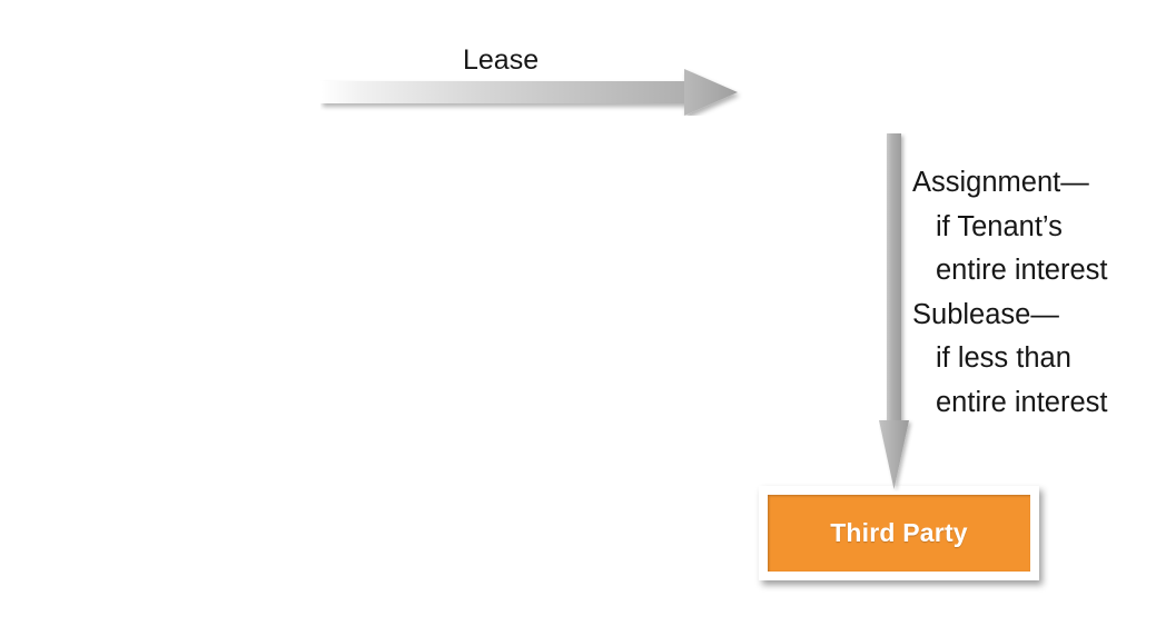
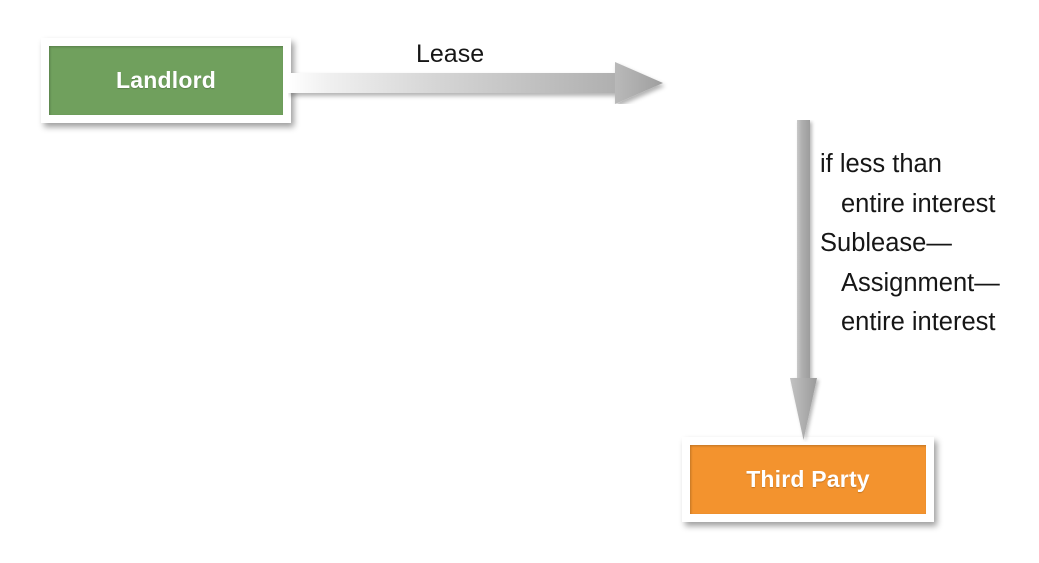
+ Landlord
  Third Party
  Lease
- Assignment—
+ if less than
- if Tenant’s
  entire interest
  Sublease—
- if less than
+ Assignment—
  entire interest
